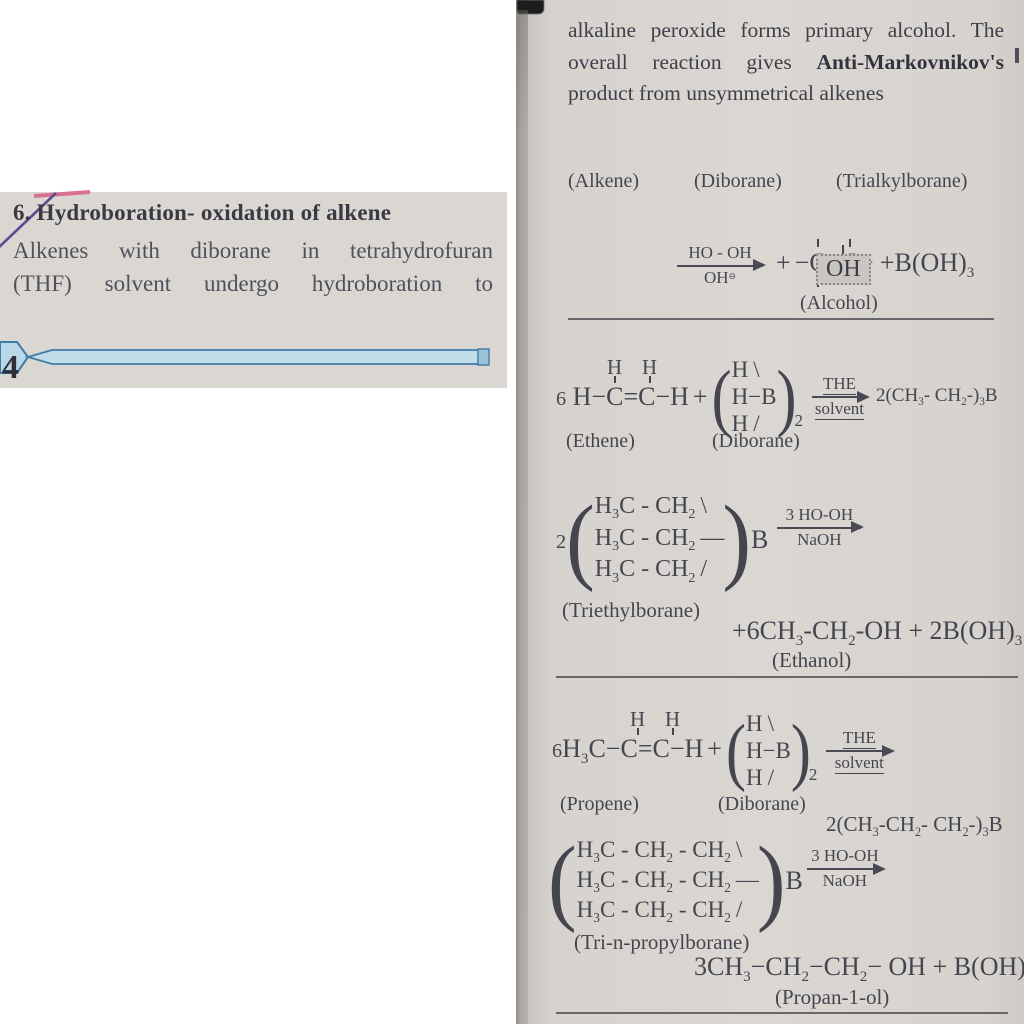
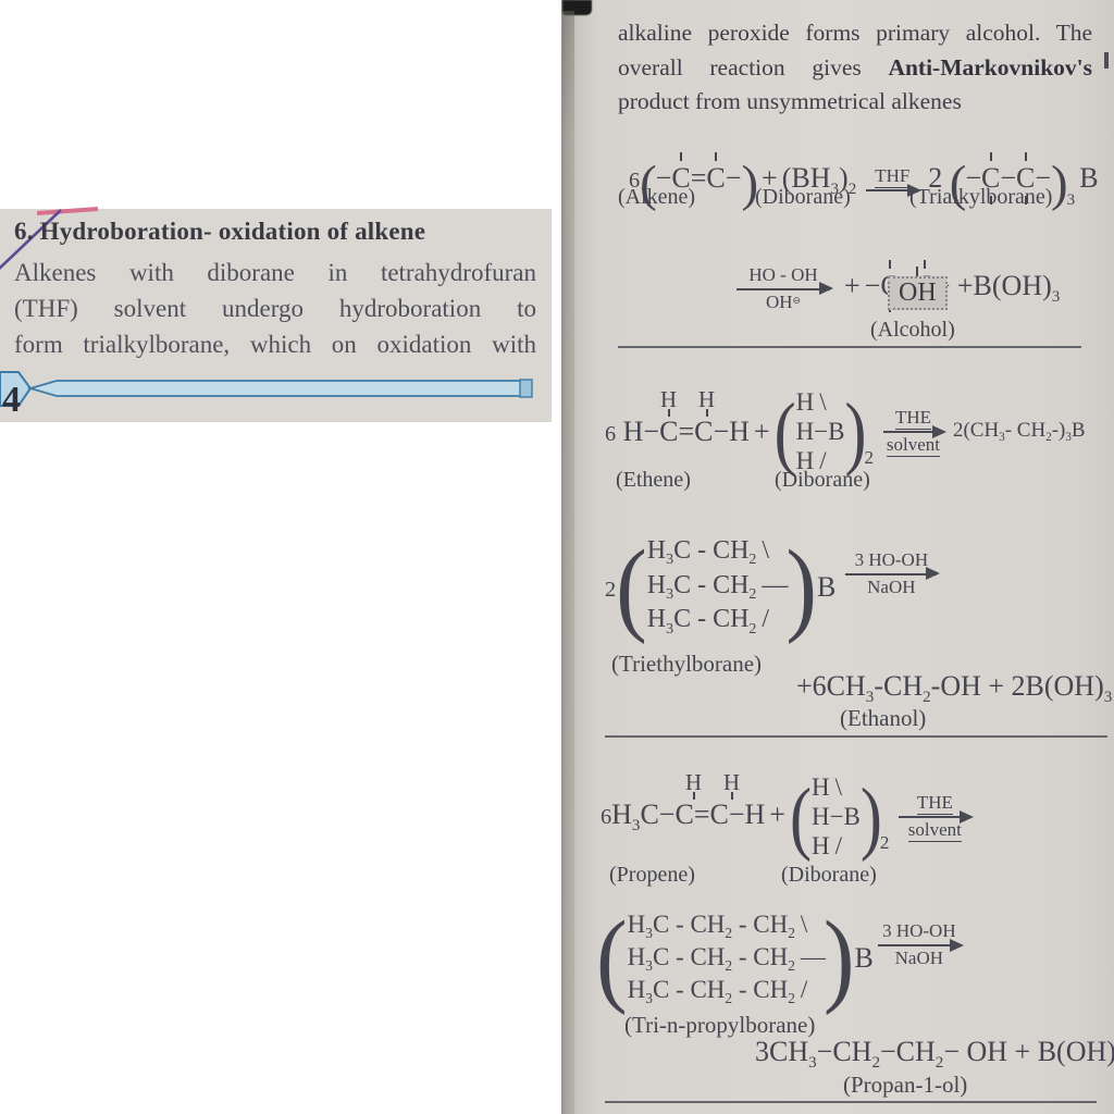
  6. Hydroboration- oxidation of alkene
  Alkenes with diborane in tetrahydrofuran
  (THF) solvent undergo hydroboration to
+ form trialkylborane, which on oxidation with
  4
  alkaline peroxide forms primary alcohol. The
  overall reaction gives Anti-Markovnikov's
  product from unsymmetrical alkenes
+ 6(−C=C−) + (BH3)2
+ THF
+ 2 (−C−C−)3B
  (Alkene)
  (Diborane)
  (Trialkylborane)
  HO - OH
  OH⊖
  OH
  (Alcohol)
  6 H−C=C−H
  H
  H
  +
  (
  H \
  H−B
  H /
  )
  2
  THE
  solvent
  2(CH3- CH2-)3B
  (Ethene)
  (Diborane)
  2
  (
  H3C - CH2\
  H3C - CH2—
  H3C - CH2/
  )
  B
  3 HO-OH
  NaOH
  (Triethylborane)
  +6CH3-CH2-OH + 2B(OH)3
  (Ethanol)
  6H3C−C=C−H
  H
  H
  +
  (
  H \
  H−B
  H /
  )
  2
  THE
  solvent
  (Propene)
  (Diborane)
- 2(CH3-CH2- CH2-)3B
  (
  H3C - CH2 - CH2\
  H3C - CH2 - CH2—
  H3C - CH2 - CH2/
  )
  B
  3 HO-OH
  NaOH
  (Tri-n-propylborane)
  3CH3−CH2−CH2− OH + B(OH)
  (Propan-1-ol)
